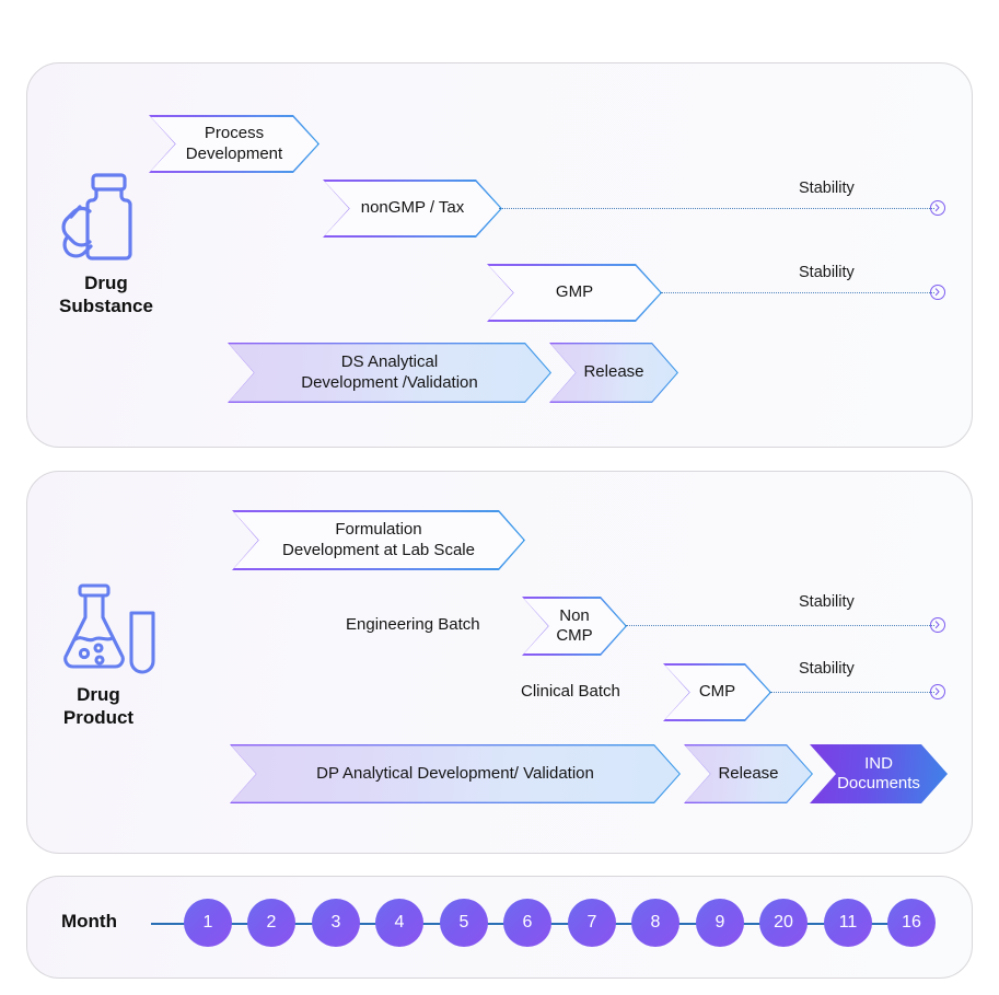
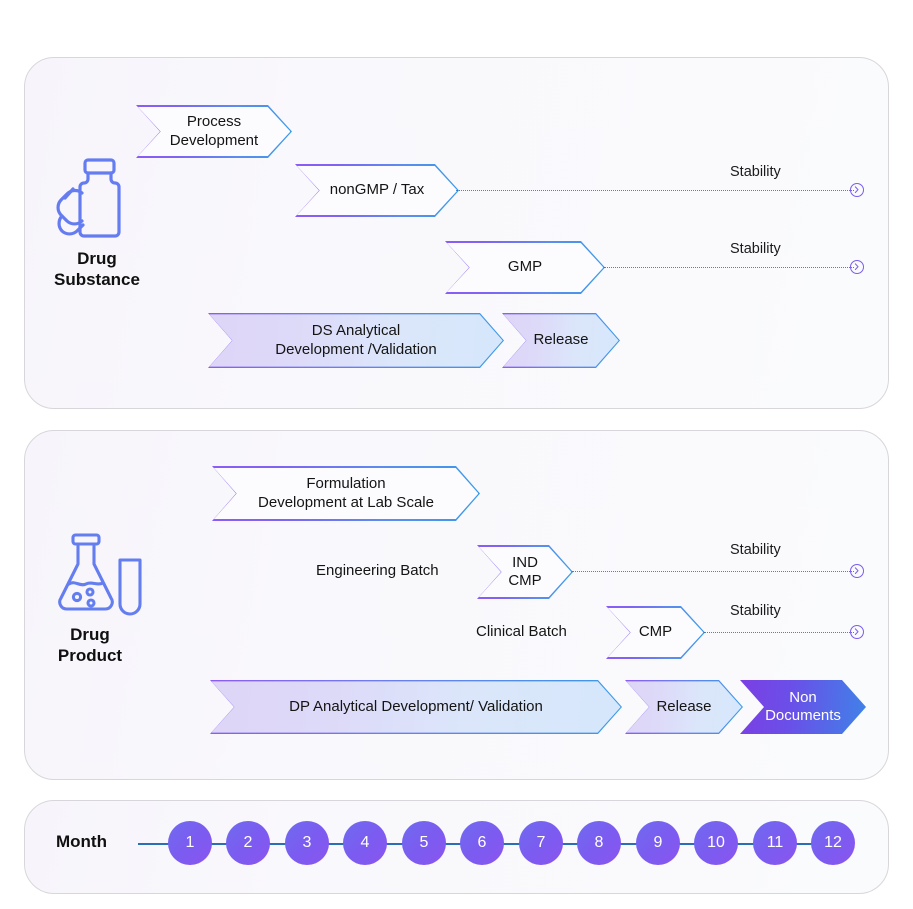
  Drug
  Substance
  Process
  Development
  nonGMP / Tax
  Stability
  GMP
  Stability
  DS Analytical
  Development /Validation
  Release
  Drug
  Product
  Formulation
  Development at Lab Scale
  Engineering Batch
- Non
+ IND
  CMP
  Stability
  Clinical Batch
  CMP
  Stability
  DP Analytical Development/ Validation
  Release
- IND
+ Non
  Documents
  Month
  1
  2
  3
  4
  5
  6
  7
  8
  9
- 20
+ 10
  11
- 16
+ 12
